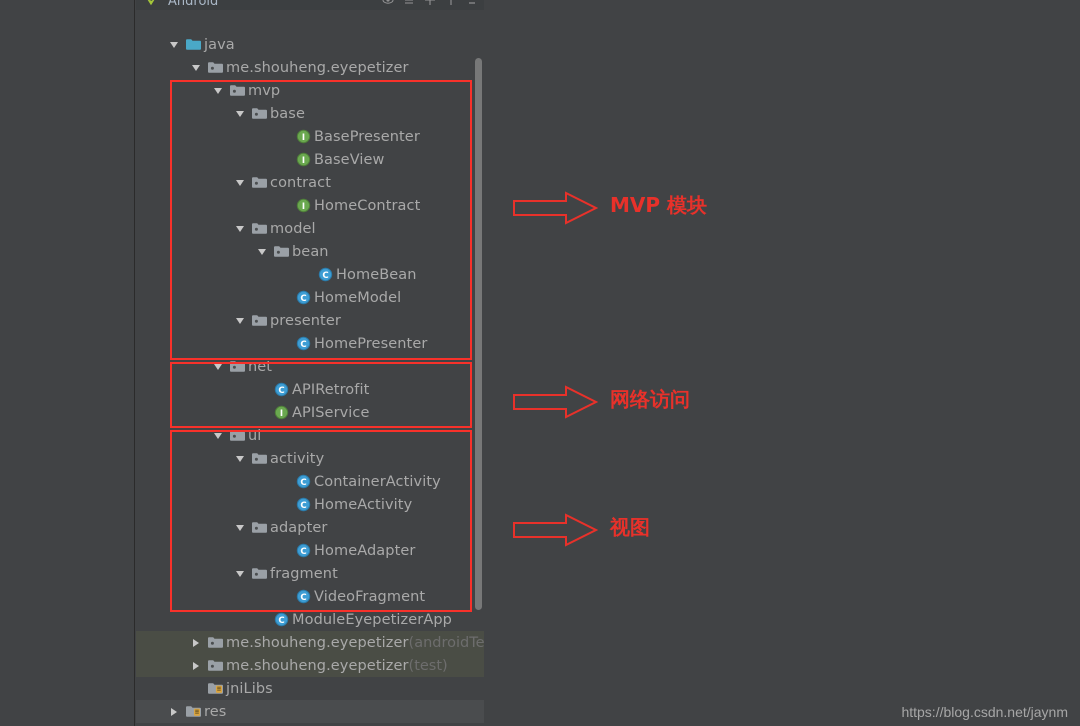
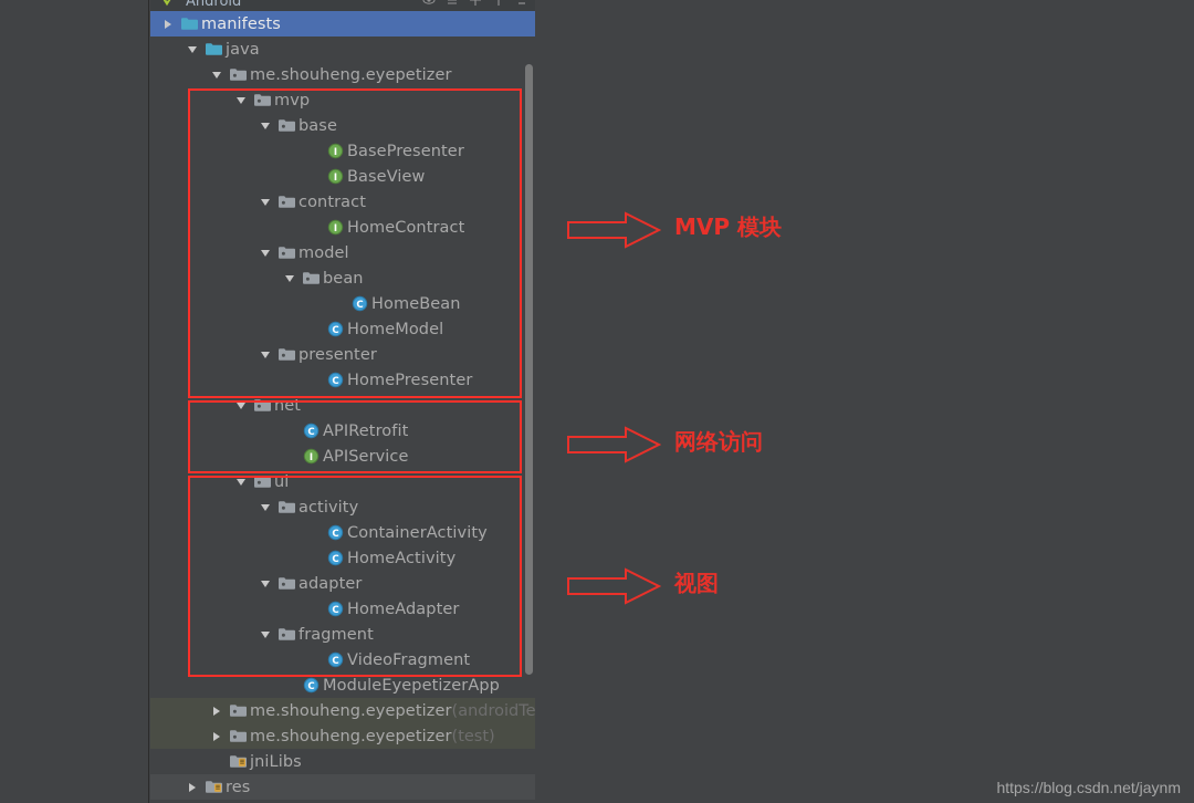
  Android
+ manifests
  java
  me.shouheng.eyepetizer
  mvp
  base
  I
  BasePresenter
  I
  BaseView
  contract
  I
  HomeContract
  model
  bean
  C
  HomeBean
  C
  HomeModel
  presenter
  C
  HomePresenter
  net
  C
  APIRetrofit
  I
  APIService
  ui
  activity
  C
  ContainerActivity
  C
  HomeActivity
  adapter
  C
  HomeAdapter
  fragment
  C
  VideoFragment
  C
  ModuleEyepetizerApp
  me.shouheng.eyepetizer
  (androidTe
  me.shouheng.eyepetizer
  (test)
  jniLibs
  res
  MVP 模块
  网络访问
  视图
  https://blog.csdn.net/jaynm
